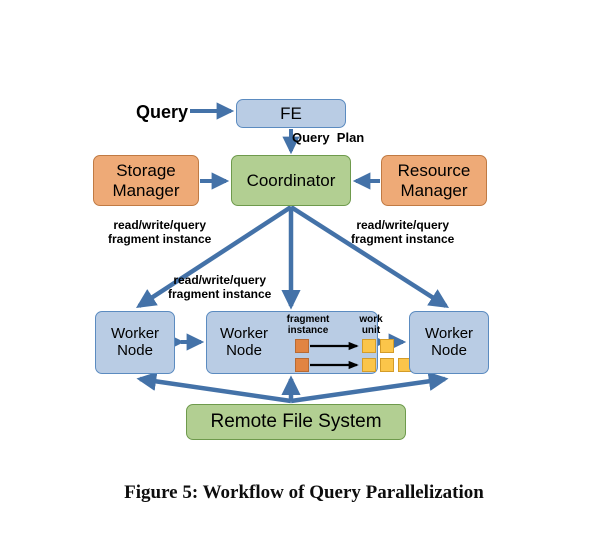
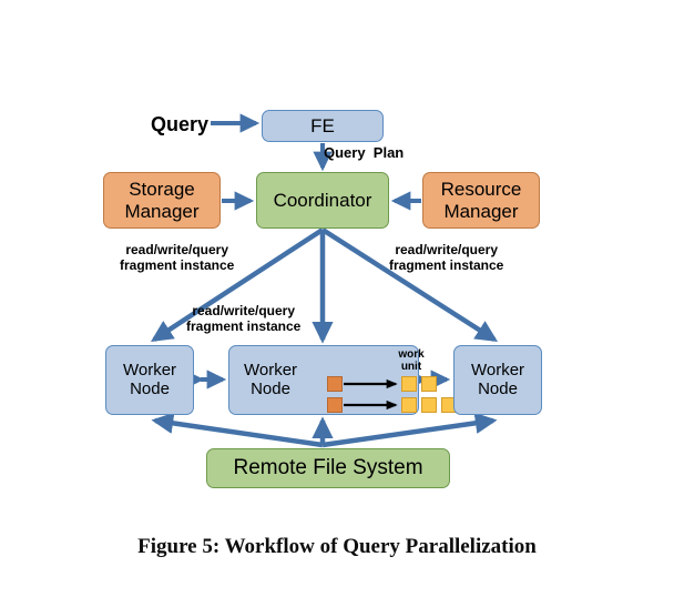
  FE
  Coordinator
  Storage
  Manager
  Resource
  Manager
  Worker
  Node
  Worker Node
- fragment
- instance
  work
  unit
  Worker
  Node
  Remote File System
  Query
  Query Plan
  read/write/query
  fragment instance
  read/write/query
  fragment instance
  read/write/query
  fragment instance
  Figure 5: Workflow of Query Parallelization
